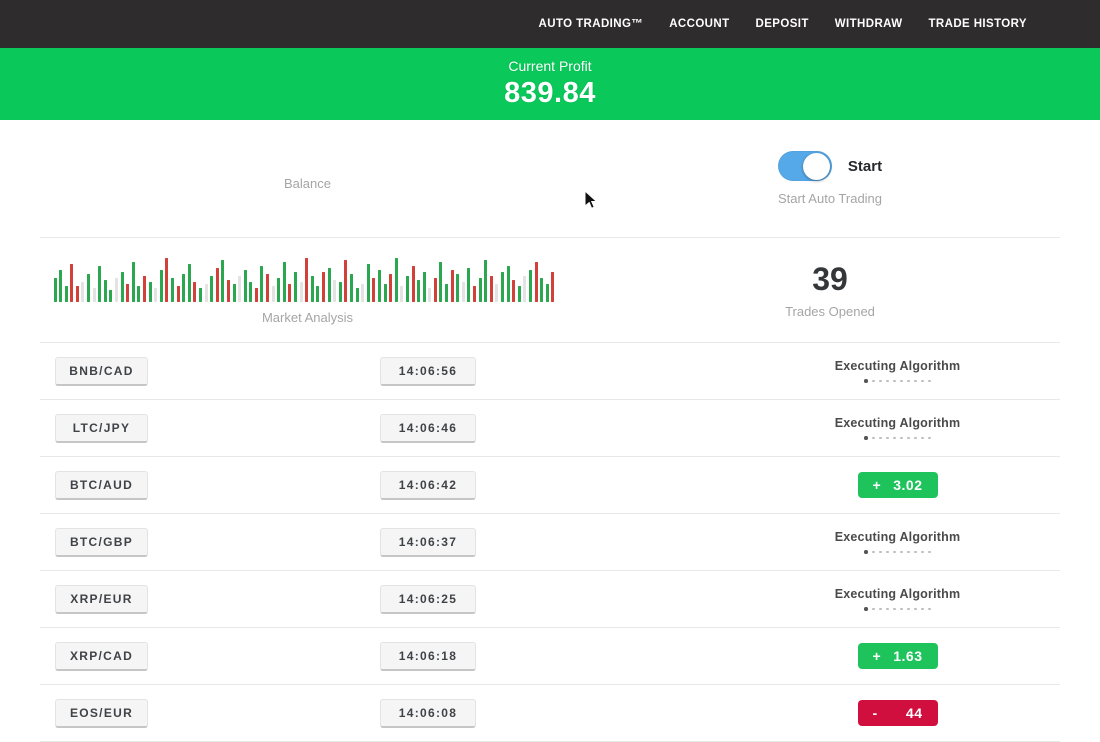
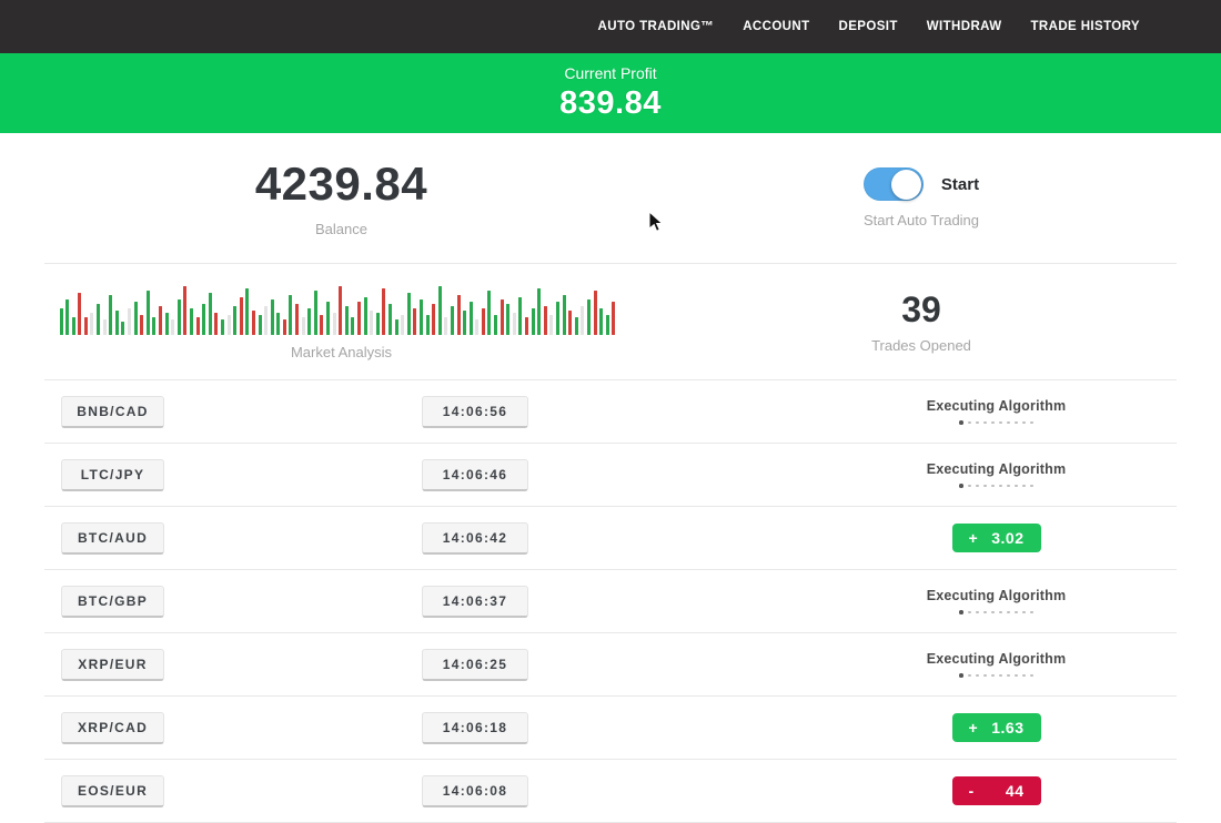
  AUTO TRADING™
  ACCOUNT
  DEPOSIT
  WITHDRAW
  TRADE HISTORY
  Current Profit
  839.84
+ 4239.84
  Balance
  Start
  Start Auto Trading
  Market Analysis
  39
  Trades Opened
  BNB/CAD
  14:06:56
  Executing Algorithm
  LTC/JPY
  14:06:46
  Executing Algorithm
  BTC/AUD
  14:06:42
  +
  3.02
  BTC/GBP
  14:06:37
  Executing Algorithm
  XRP/EUR
  14:06:25
  Executing Algorithm
  XRP/CAD
  14:06:18
  +
  1.63
  EOS/EUR
  14:06:08
  -
  44
